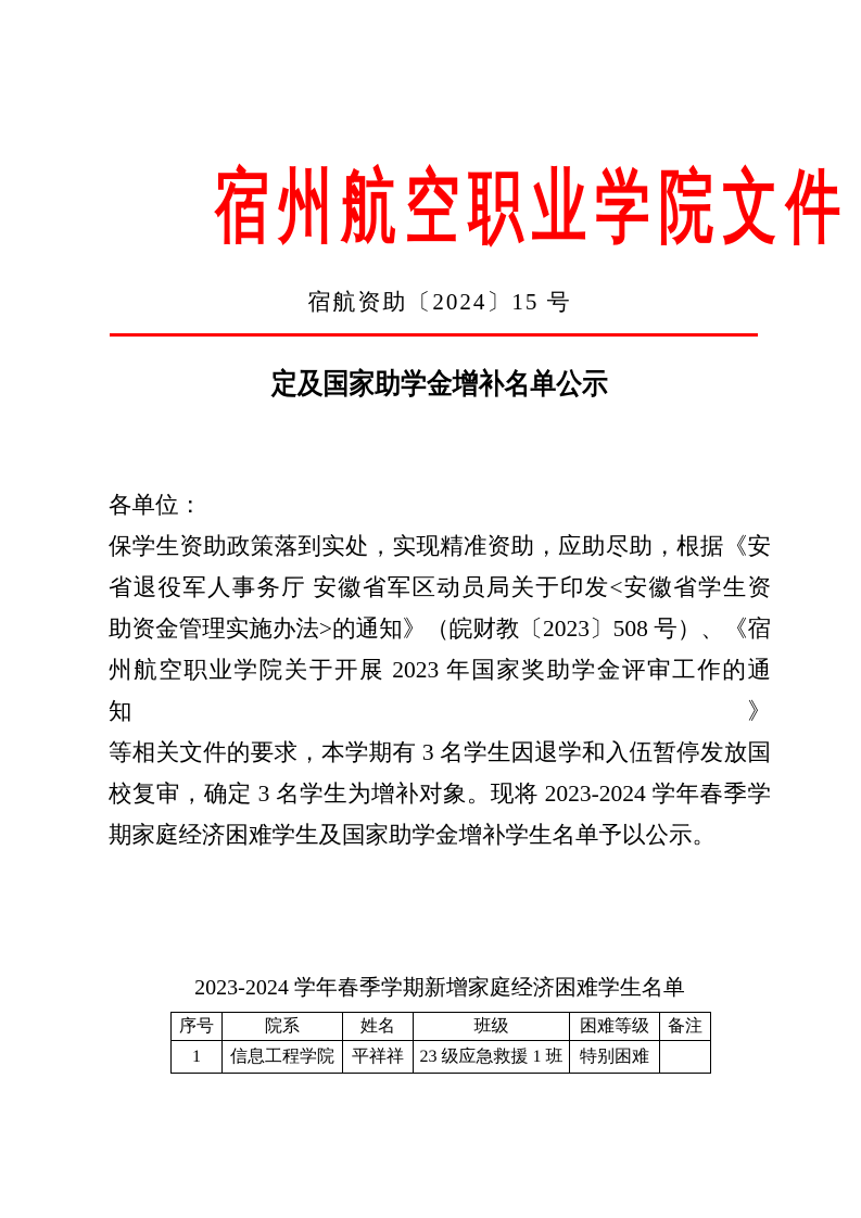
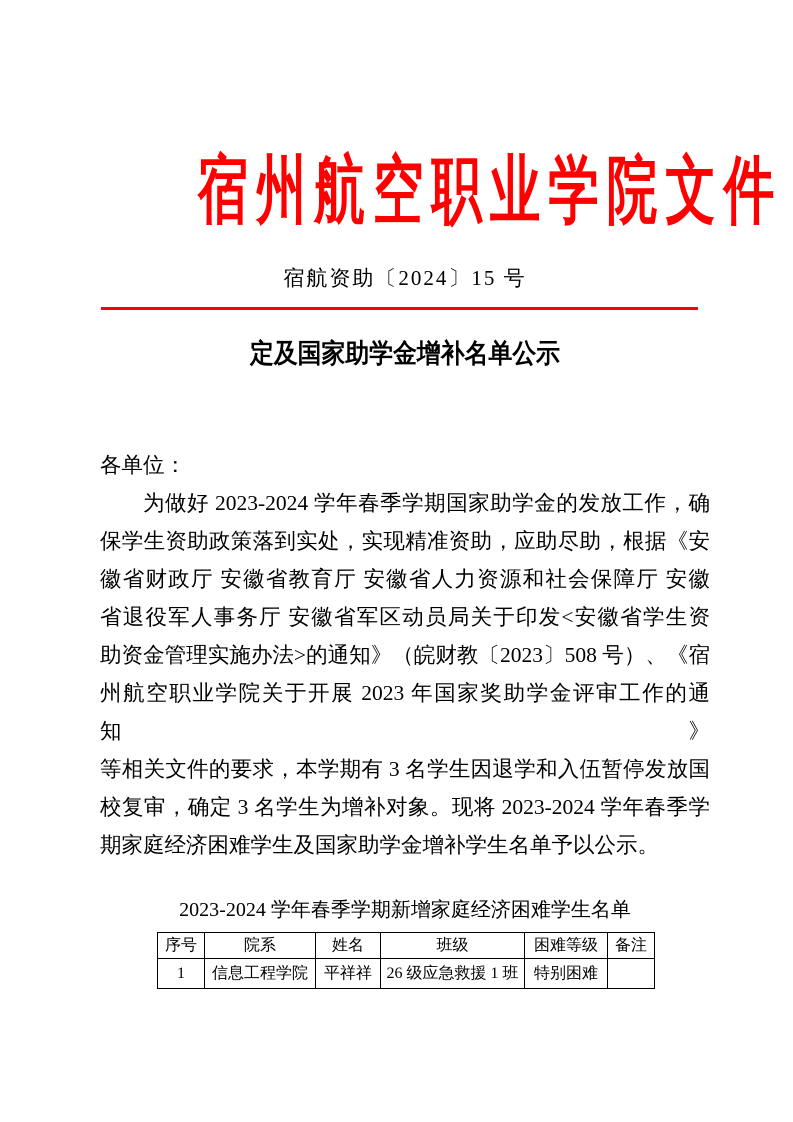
  宿州航空职业学院文件
  宿航资助〔2024〕15 号
  定及国家助学金增补名单公示
  各单位：
+ 为做好 2023-2024 学年春季学期国家助学金的发放工作，确
  保学生资助政策落到实处，实现精准资助，应助尽助，根据《安
+ 徽省财政厅 安徽省教育厅 安徽省人力资源和社会保障厅 安徽
  省退役军人事务厅 安徽省军区动员局关于印发<安徽省学生资
  助资金管理实施办法>的通知》（皖财教〔2023〕508 号）、《宿
  州航空职业学院关于开展 2023 年国家奖助学金评审工作的通知》
  等相关文件的要求，本学期有 3 名学生因退学和入伍暂停发放国
  校复审，确定 3 名学生为增补对象。现将 2023-2024 学年春季学
  期家庭经济困难学生及国家助学金增补学生名单予以公示。
  2023-2024 学年春季学期新增家庭经济困难学生名单
  序号	院系	姓名	班级	困难等级	备注
- 1	信息工程学院	平祥祥	23 级应急救援 1 班	特别困难
+ 1	信息工程学院	平祥祥	26 级应急救援 1 班	特别困难
